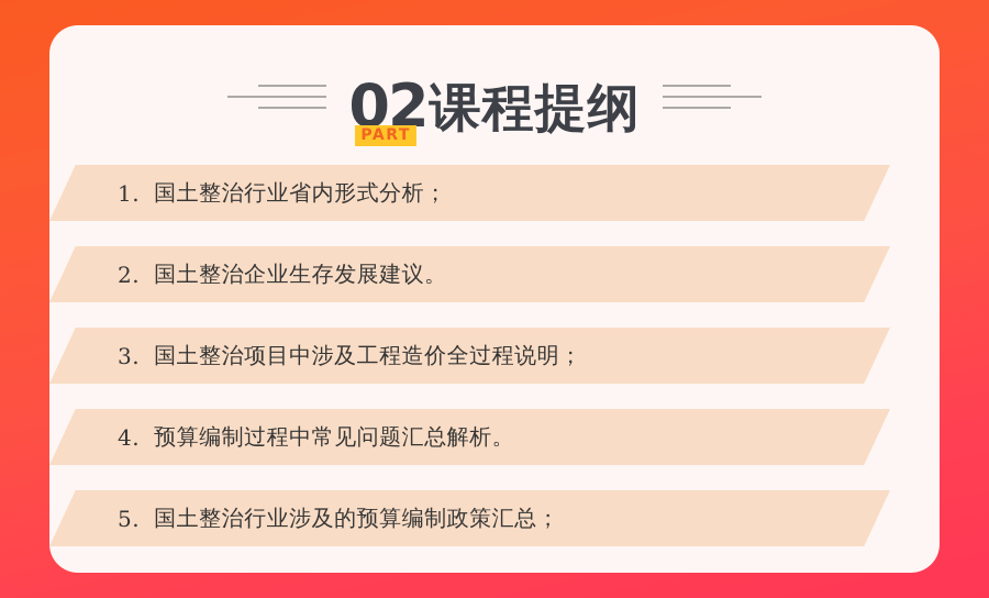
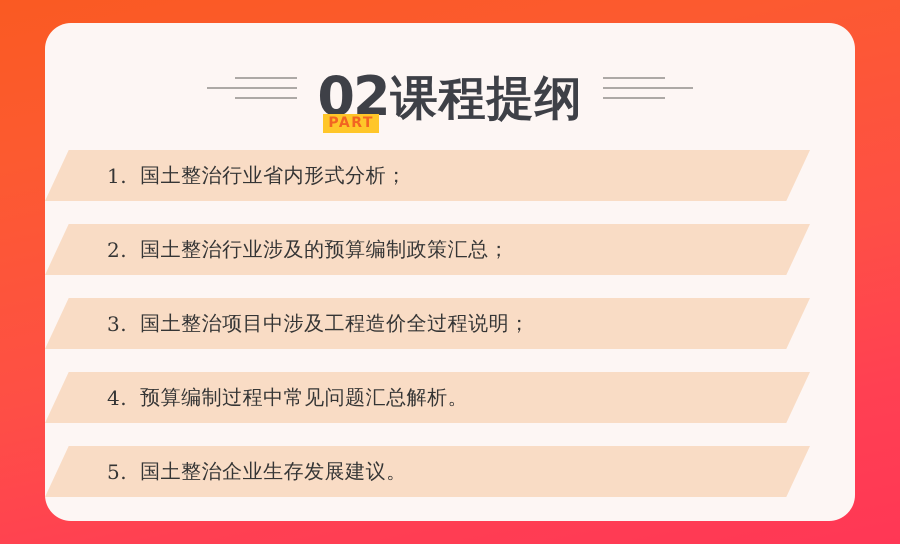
  02
  PART
  课程提纲
  1.
  国土整治行业省内形式分析；
  2.
- 国土整治企业生存发展建议。
+ 国土整治行业涉及的预算编制政策汇总；
  3.
  国土整治项目中涉及工程造价全过程说明；
  4.
  预算编制过程中常见问题汇总解析。
  5.
- 国土整治行业涉及的预算编制政策汇总；
+ 国土整治企业生存发展建议。
